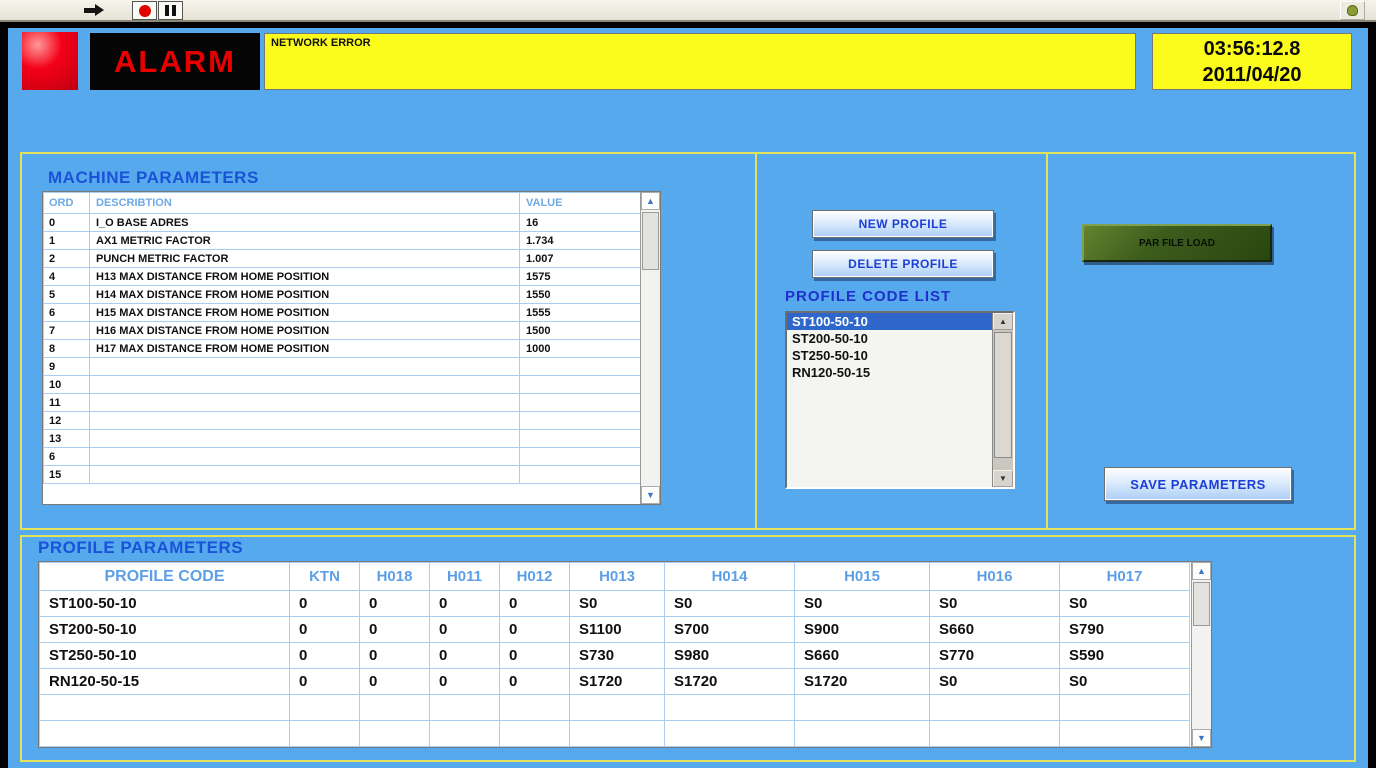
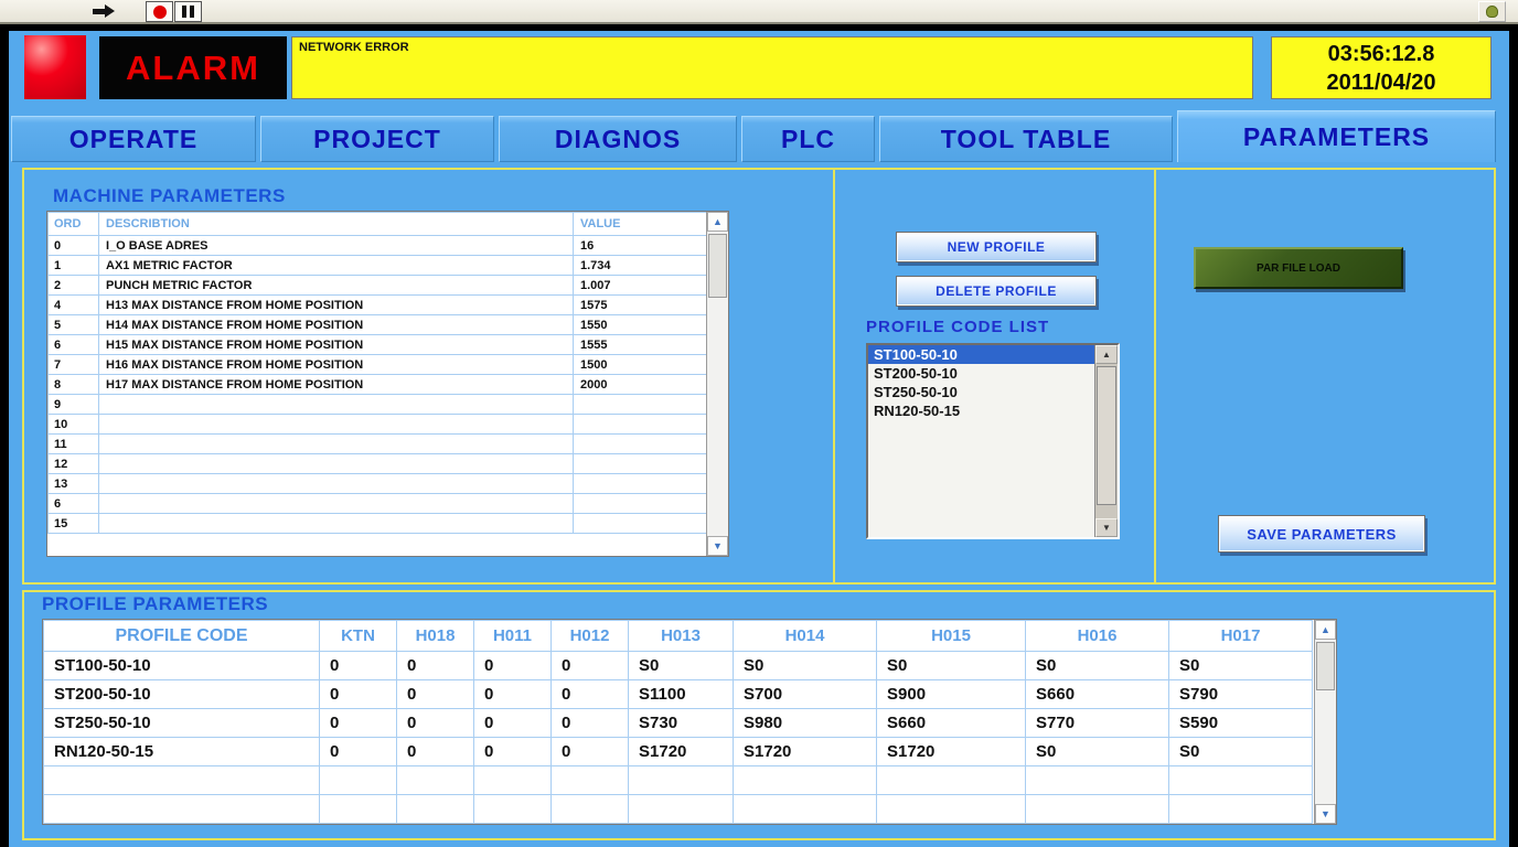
  ALARM
  NETWORK ERROR
  03:56:12.8
  2011/04/20
+ OPERATE
+ PROJECT
+ DIAGNOS
+ PLC
+ TOOL TABLE
+ PARAMETERS
  MACHINE PARAMETERS
  ORD	DESCRIBTION	VALUE
  0	I_O BASE ADRES	16
  1	AX1 METRIC FACTOR	1.734
  2	PUNCH METRIC FACTOR	1.007
  4	H13 MAX DISTANCE FROM HOME POSITION	1575
  5	H14 MAX DISTANCE FROM HOME POSITION	1550
  6	H15 MAX DISTANCE FROM HOME POSITION	1555
  7	H16 MAX DISTANCE FROM HOME POSITION	1500
- 8	H17 MAX DISTANCE FROM HOME POSITION	1000
+ 8	H17 MAX DISTANCE FROM HOME POSITION	2000
  9
  10
  11
  12
  13
  6
  15
  ▲
  ▼
  NEW PROFILE
  DELETE PROFILE
  PROFILE CODE LIST
  ST100-50-10
  ST200-50-10
  ST250-50-10
  RN120-50-15
  ▲
  ▼
  PAR FILE LOAD
  SAVE PARAMETERS
  PROFILE PARAMETERS
  PROFILE CODE	KTN	H018	H011	H012	H013	H014	H015	H016	H017
  ST100-50-10	0	0	0	0	S0	S0	S0	S0	S0
  ST200-50-10	0	0	0	0	S1100	S700	S900	S660	S790
  ST250-50-10	0	0	0	0	S730	S980	S660	S770	S590
  RN120-50-15	0	0	0	0	S1720	S1720	S1720	S0	S0
  ▲
  ▼
